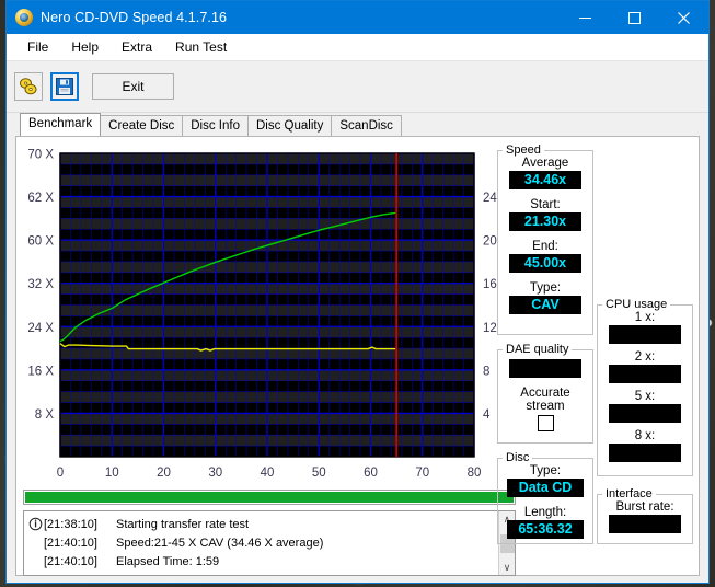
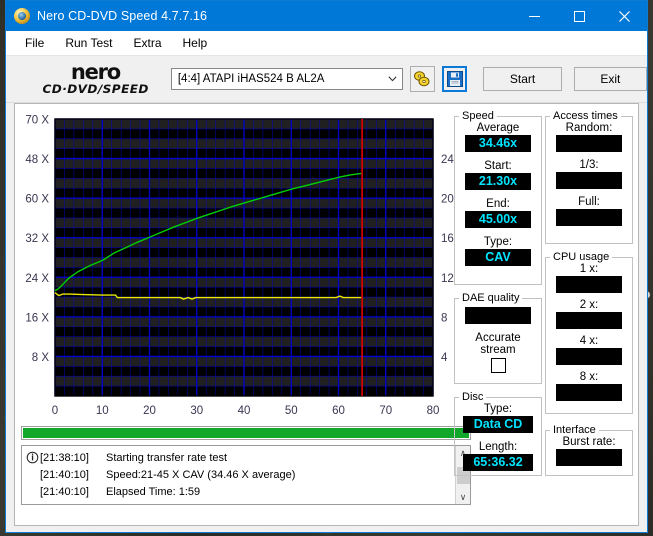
- Nero CD-DVD Speed 4.1.7.16
+ Nero CD-DVD Speed 4.7.7.16
  File
- Help
+ Run Test
  Extra
- Run Test
+ Help
+ nero
+ CD·DVD∕SPEED
+ [4:4] ATAPI iHAS524 B AL2A
+ Start
  Exit
- Benchmark
- Create Disc
- Disc Info
- Disc Quality
- ScanDisc
  8 X
  16 X
  24 X
  32 X
  60 X
- 62 X
+ 48 X
  70 X
  4
  8
  12
  16
  20
  24
  0
  10
  20
  30
  40
  50
  60
  70
  80
  [21:38:10]
  Starting transfer rate test
  [21:40:10]
  Speed:21-45 X CAV (34.46 X average)
  [21:40:10]
  Elapsed Time: 1:59
  ∧
  ∨
  Speed
  Average
  34.46x
  Start:
  21.30x
  End:
  45.00x
  Type:
  CAV
  DAE quality
  Accurate
  stream
  Disc
  Type:
  Data CD
  Length:
  65:36.32
+ Access times
+ Random:
+ 1/3:
+ Full:
  CPU usage
  1 x:
  2 x:
- 5 x:
+ 4 x:
  8 x:
  Interface
  Burst rate:
